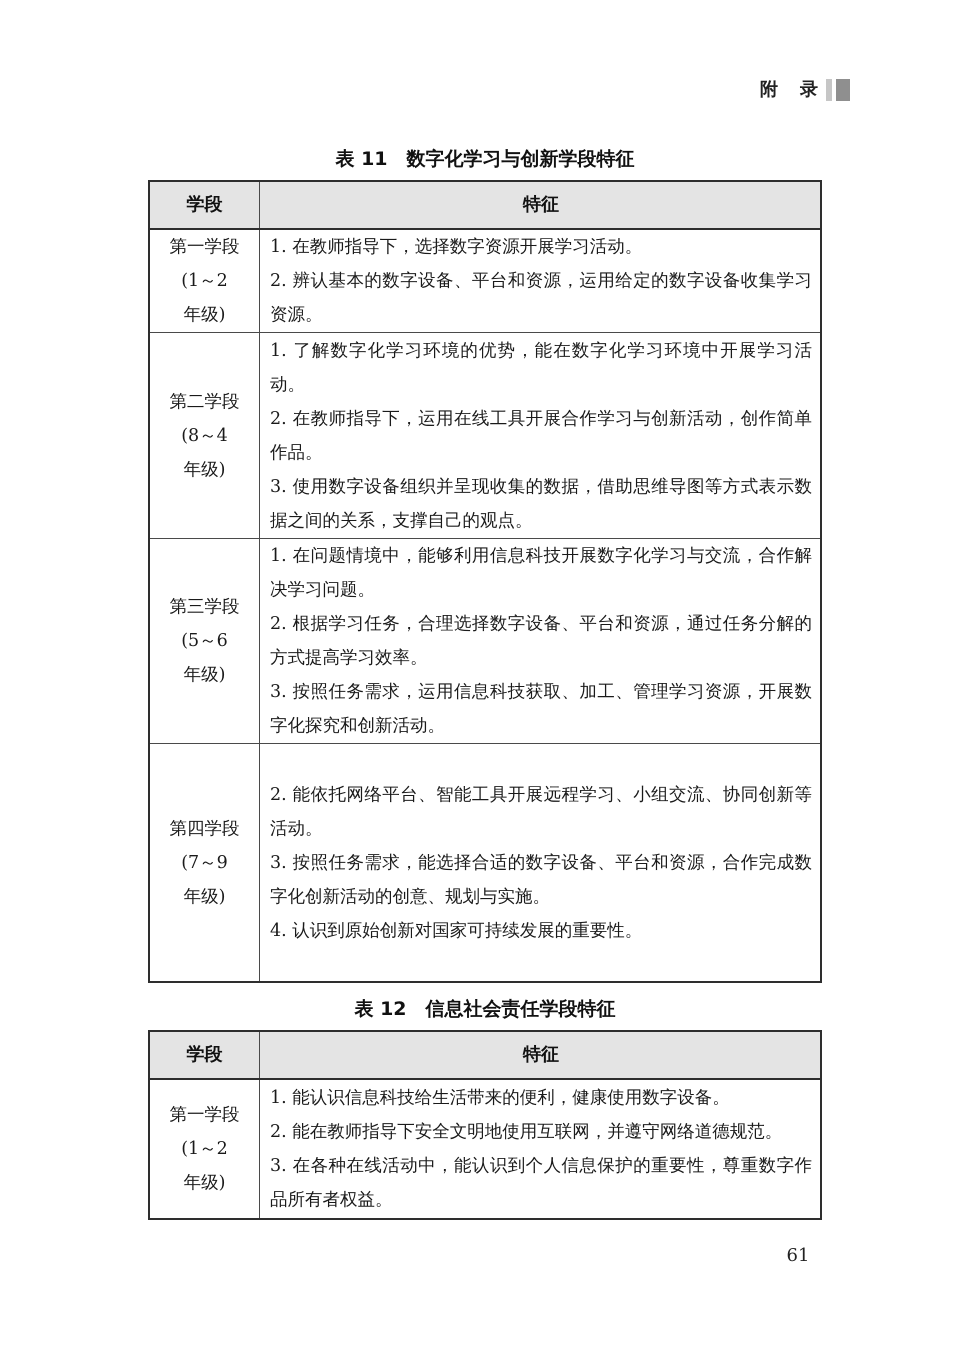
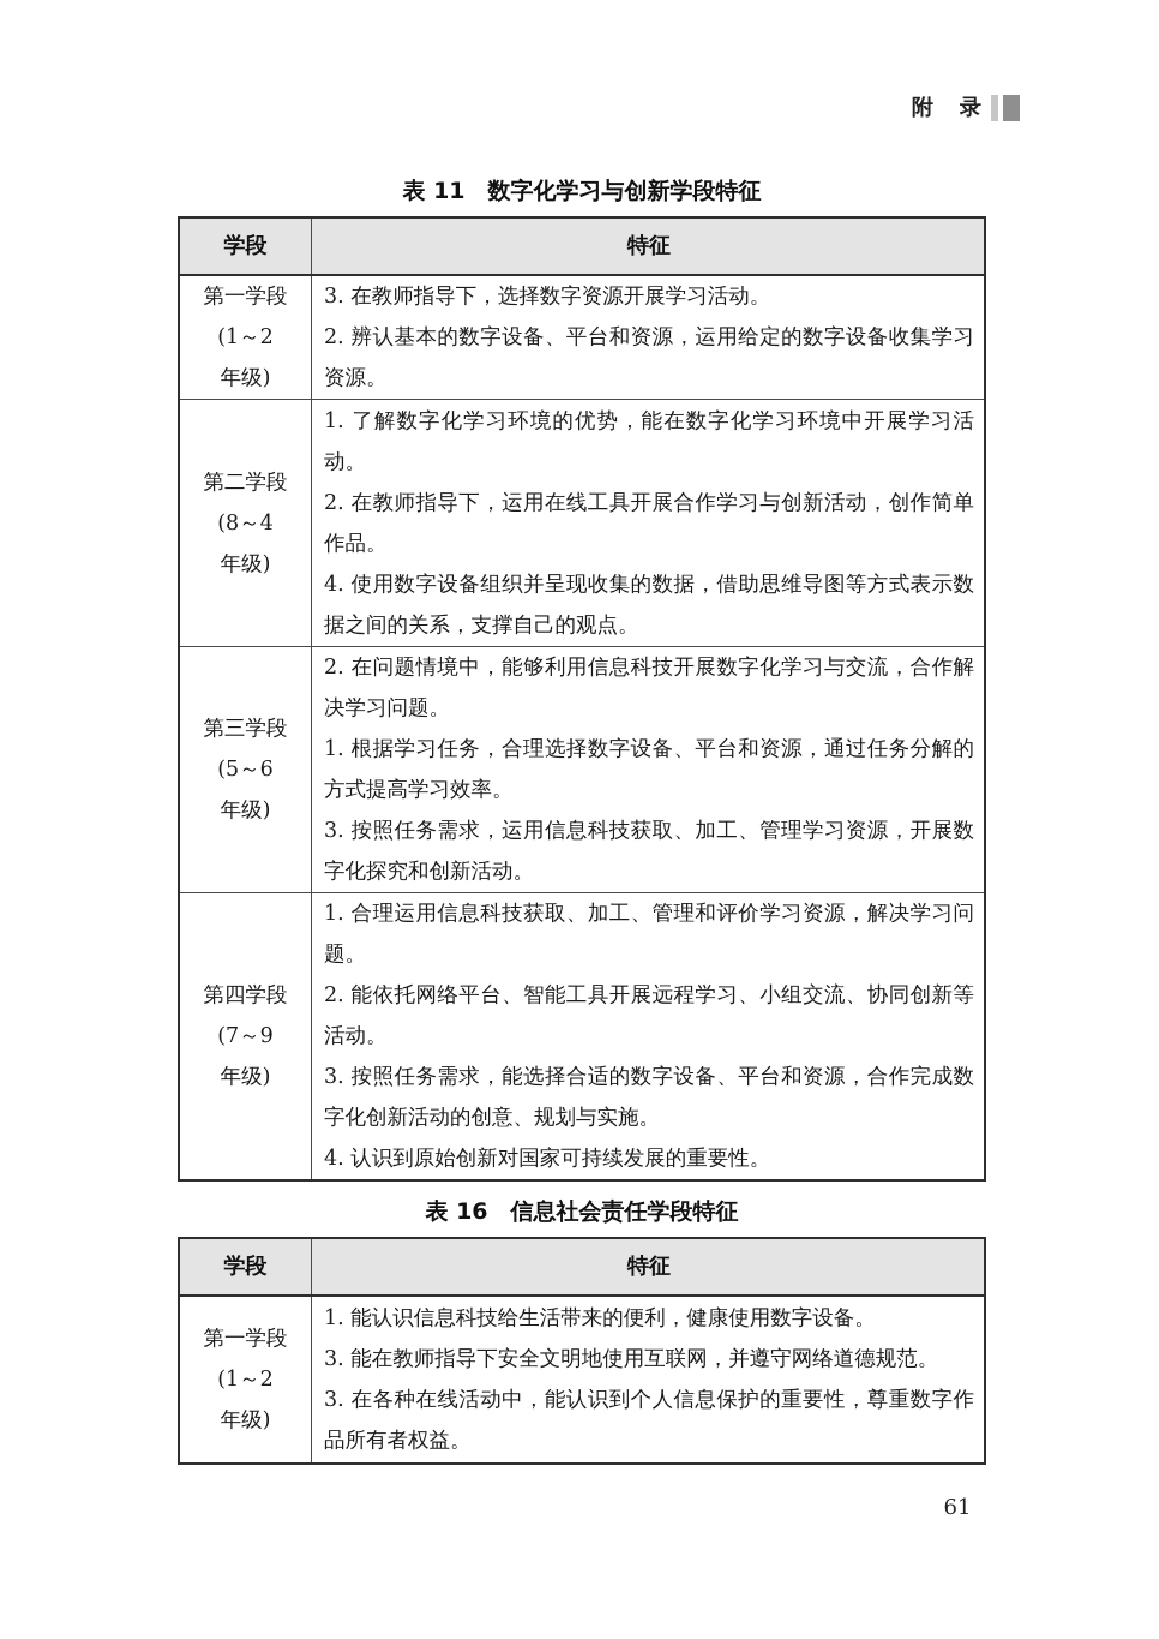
  附 录
  表 11 数字化学习与创新学段特征
  学段
  特征
  第一学段
  (1～2
  年级)
- 1. 在教师指导下，选择数字资源开展学习活动。
+ 3. 在教师指导下，选择数字资源开展学习活动。
  2. 辨认基本的数字设备、平台和资源，运用给定的数字设备收集学习资源。
  第二学段
  (8～4
  年级)
  1. 了解数字化学习环境的优势，能在数字化学习环境中开展学习活动。
  2. 在教师指导下，运用在线工具开展合作学习与创新活动，创作简单作品。
- 3. 使用数字设备组织并呈现收集的数据，借助思维导图等方式表示数据之间的关系，支撑自己的观点。
+ 4. 使用数字设备组织并呈现收集的数据，借助思维导图等方式表示数据之间的关系，支撑自己的观点。
  第三学段
  (5～6
  年级)
- 1. 在问题情境中，能够利用信息科技开展数字化学习与交流，合作解决学习问题。
+ 2. 在问题情境中，能够利用信息科技开展数字化学习与交流，合作解决学习问题。
- 2. 根据学习任务，合理选择数字设备、平台和资源，通过任务分解的方式提高学习效率。
+ 1. 根据学习任务，合理选择数字设备、平台和资源，通过任务分解的方式提高学习效率。
  3. 按照任务需求，运用信息科技获取、加工、管理学习资源，开展数字化探究和创新活动。
  第四学段
  (7～9
  年级)
+ 1. 合理运用信息科技获取、加工、管理和评价学习资源，解决学习问题。
  2. 能依托网络平台、智能工具开展远程学习、小组交流、协同创新等活动。
  3. 按照任务需求，能选择合适的数字设备、平台和资源，合作完成数字化创新活动的创意、规划与实施。
  4. 认识到原始创新对国家可持续发展的重要性。
- 表 12 信息社会责任学段特征
+ 表 16 信息社会责任学段特征
  学段
  特征
  第一学段
  (1～2
  年级)
  1. 能认识信息科技给生活带来的便利，健康使用数字设备。
- 2. 能在教师指导下安全文明地使用互联网，并遵守网络道德规范。
+ 3. 能在教师指导下安全文明地使用互联网，并遵守网络道德规范。
  3. 在各种在线活动中，能认识到个人信息保护的重要性，尊重数字作品所有者权益。
  61
